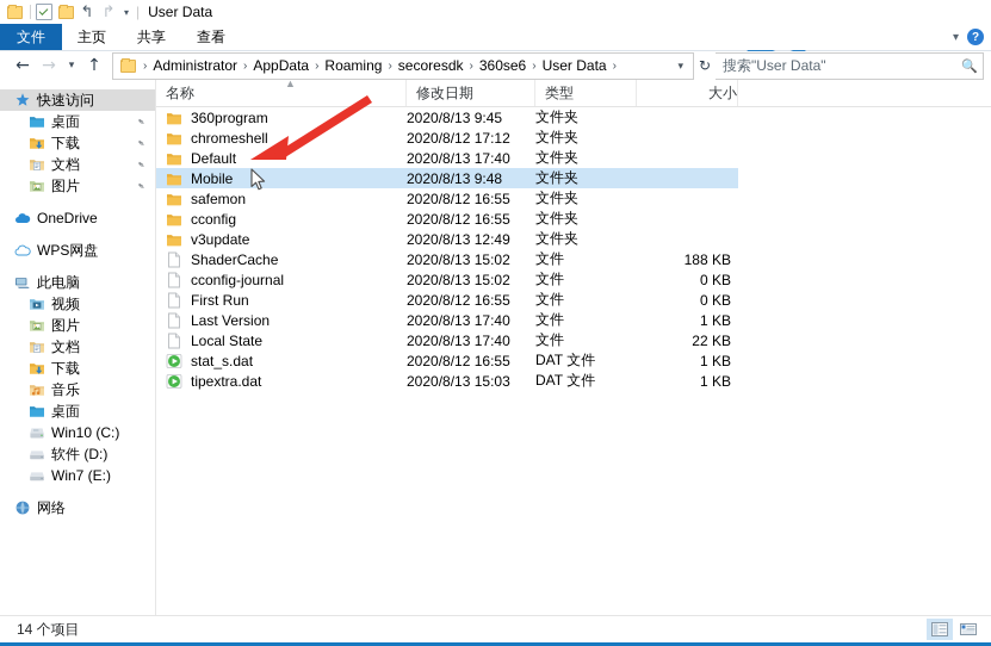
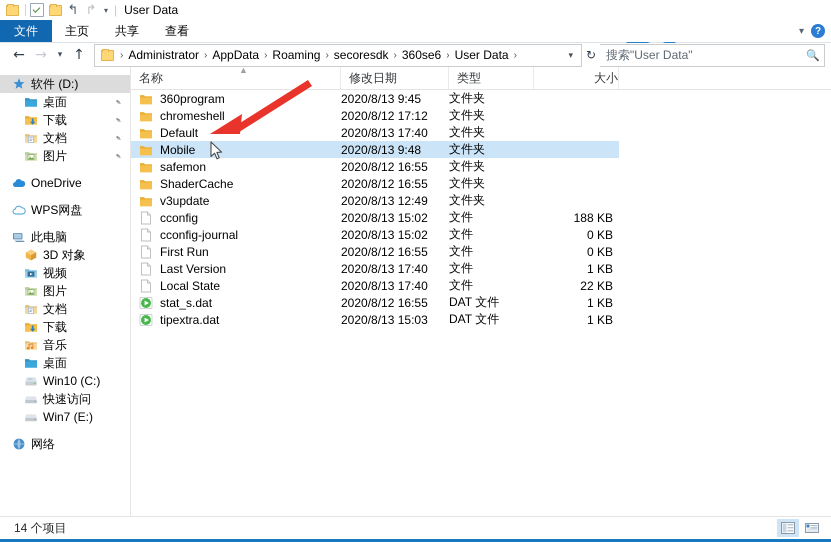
  ↰
  ↱
  ▾
  |
  User Data
  文件
  主页
  共享
  查看
  ▾
  ?
  ←
  →
  ▾
  ↑
  ›
  Administrator
  ›
  AppData
  ›
  Roaming
  ›
  secoresdk
  ›
  360se6
  ›
  User Data
  ›
  ▾
  ↻
  搜索"User Data"
  🔍
- 快速访问
+ 软件 (D:)
  桌面
  下载
  文档
  图片
  OneDrive
  WPS网盘
  此电脑
+ 3D 对象
  视频
  图片
  文档
  下载
  音乐
  桌面
  Win10 (C:)
- 软件 (D:)
+ 快速访问
  Win7 (E:)
  网络
  名称
  修改日期
  类型
  大小
  ▲
  360program
  2020/8/13 9:45
  文件夹
  chromeshell
  2020/8/12 17:12
  文件夹
  Default
  2020/8/13 17:40
  文件夹
  Mobile
  2020/8/13 9:48
  文件夹
  safemon
  2020/8/12 16:55
  文件夹
- cconfig
+ ShaderCache
  2020/8/12 16:55
  文件夹
  v3update
  2020/8/13 12:49
  文件夹
- ShaderCache
+ cconfig
  2020/8/13 15:02
  文件
  188 KB
  cconfig-journal
  2020/8/13 15:02
  文件
  0 KB
  First Run
  2020/8/12 16:55
  文件
  0 KB
  Last Version
  2020/8/13 17:40
  文件
  1 KB
  Local State
  2020/8/13 17:40
  文件
  22 KB
  stat_s.dat
  2020/8/12 16:55
  DAT 文件
  1 KB
  tipextra.dat
  2020/8/13 15:03
  DAT 文件
  1 KB
  14 个项目
